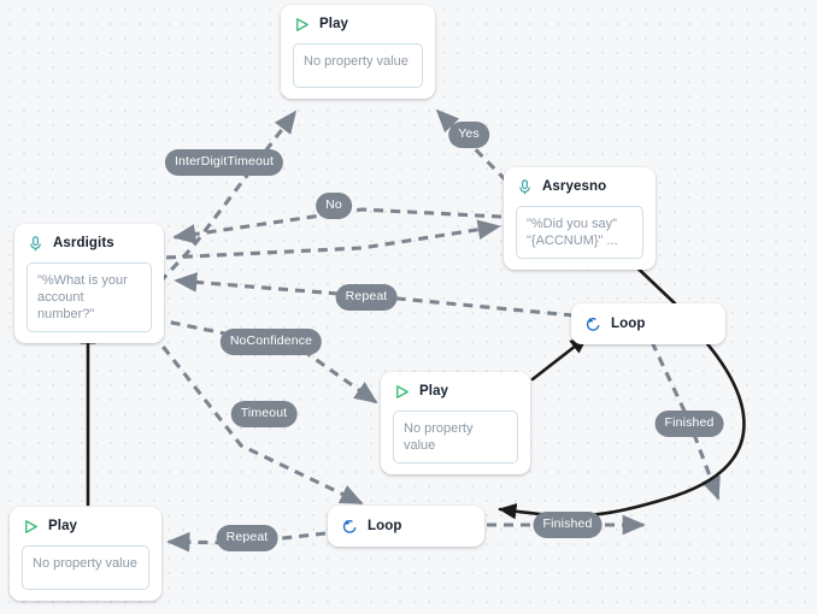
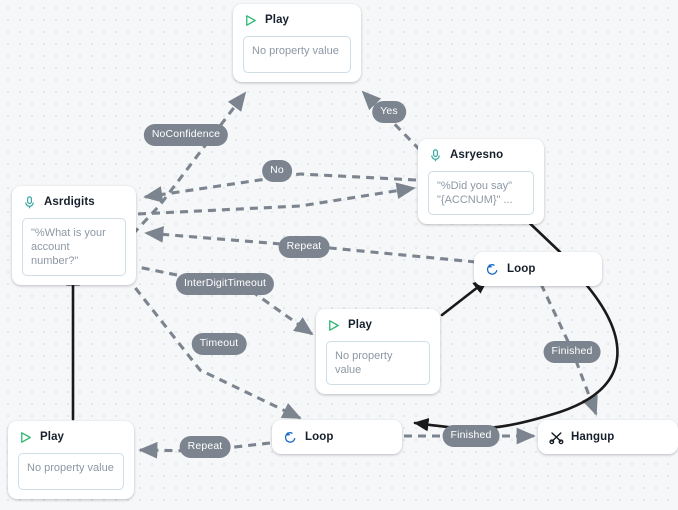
  Play
  No property value
  Asryesno
  "%Did you say"
  "{ACCNUM}" ...
  Asrdigits
  "%What is your
  account number?"
  Loop
  Play
  No property value
  Play
  No property value
  Loop
+ Hangup
- InterDigitTimeout
+ NoConfidence
  Yes
  No
  Repeat
- NoConfidence
+ InterDigitTimeout
  Timeout
  Finished
  Repeat
  Finished
